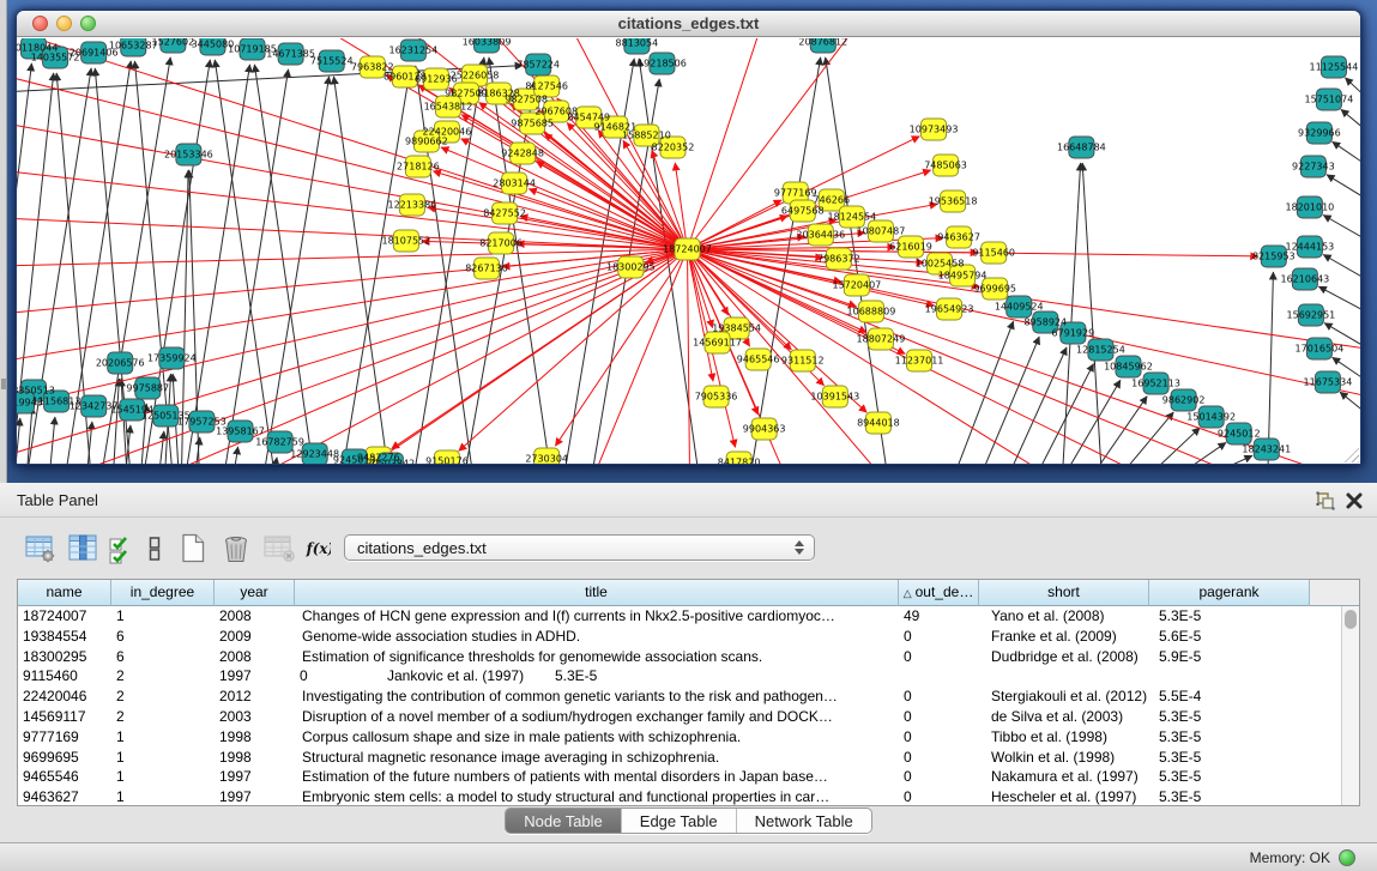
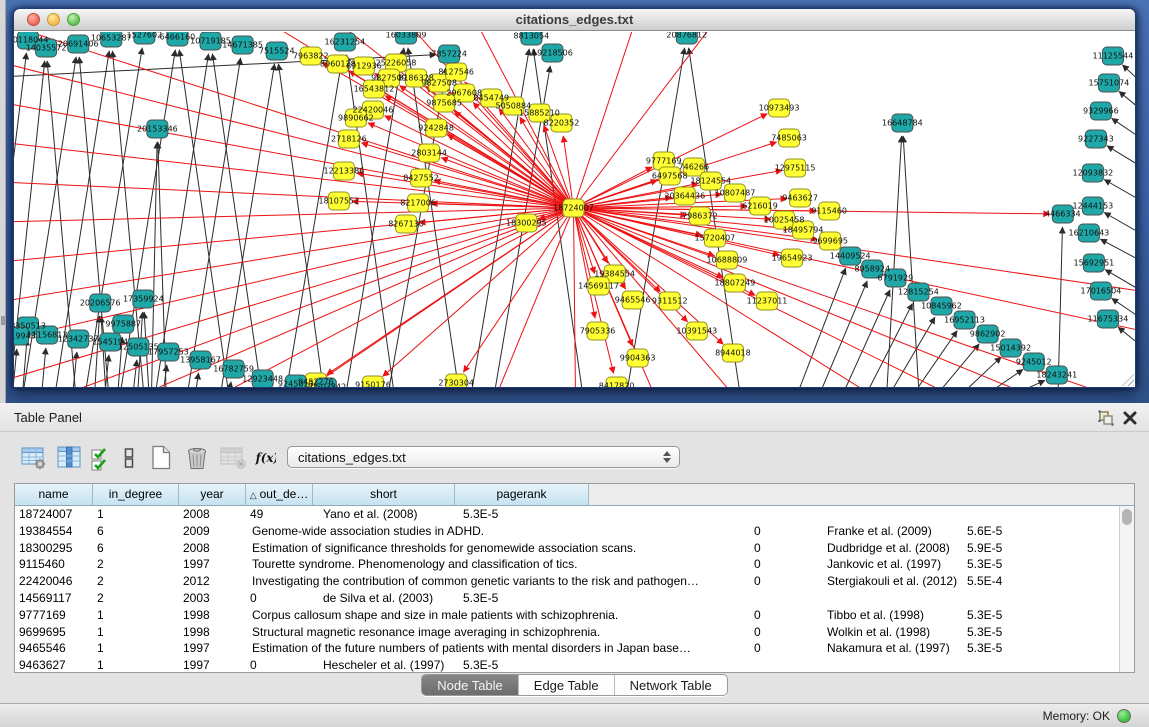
  citations_edges.txt
  18724007
  7963822
  8960128
  8912936
  25226058
  9827509
  16543812
  8186328
  9827508
  8127546
  2967608
  9875685
  8454749
- 9146821
+ 5050884
  15885210
  8220352
  22420046
  9890662
  9242848
  2718126
  2803144
  12213386
  8427552
  18107552
  8217006
  8267130
  18300295
  19384554
  9777169
  6497568
  746266
  18124554
  20364436
  10807487
  6216019
  7986372
  15720407
  10688809
  18807249
  10973493
  7485063
- 19536518
+ 12975115
  9463627
  10025458
  18495794
  9115460
  9699695
  19654923
  14569117
  9465546
  7905336
  9904363
  9311512
  10391543
  8944018
  11237011
  9482276
  9150176
  2730304
  8417820
  0118044
  14035572
  20691406
  10653287
  1527602
- 3445080
+ 6466160
  10719185
  14671385
  7515524
  16231254
  16033809
  7857224
  8813054
  19218506
  20876812
  20153346
  350513
  11156813
  12342737
  20206576
  1545194
  9975887
  17359924
  12505135
  17957253
  13958167
  16782759
  12923448
  9245013
  14409524
  8958924
  6791929
  12815254
  10845962
  16952113
  9862902
  15014392
  9245012
  18243241
  16648784
- 8215953
+ 4466334
  11125544
  15751074
  9329966
  9227343
- 18201010
+ 12093832
  12444153
  16210643
  15692951
  17016504
  11675334
  Table Panel
  f(x
  citations_edges.txt
  name
  in_degree
  year
- title
  △ out_de…
  short
  pagerank
  18724007
  1
  2008
- Changes of HCN gene expression and I(f) currents in Nkx2.5-positive cardiomyoc…
  49
  Yano et al. (2008)
  5.3E-5
  19384554
  6
  2009
  Genome-wide association studies in ADHD.
  0
  Franke et al. (2009)
  5.6E-5
  18300295
  6
  2008
  Estimation of significance thresholds for genomewide association scans.
  0
  Dudbridge et al. (2008)
  5.9E-5
  9115460
  2
  1997
+ Tourette syndrome. Phenomenology and classification of tics.
  0
  Jankovic et al. (1997)
  5.3E-5
  22420046
  2
  2012
  Investigating the contribution of common genetic variants to the risk and pathogen…
  0
  Stergiakouli et al. (2012)
  5.5E-4
  14569117
  2
  2003
- Disruption of a novel member of a sodium/hydrogen exchanger family and DOCK…
  0
  de Silva et al. (2003)
  5.3E-5
  9777169
  1
  1998
  Corpus callosum shape and size in male patients with schizophrenia.
  0
  Tibbo et al. (1998)
  5.3E-5
  9699695
  1
  1998
  Structural magnetic resonance image averaging in schizophrenia.
  0
  Wolkin et al. (1998)
  5.3E-5
  9465546
  1
  1997
  Estimation of the future numbers of patients with mental disorders in Japan base…
  0
  Nakamura et al. (1997)
  5.3E-5
  9463627
  1
  1997
- Embryonic stem cells: a model to study structural and functional properties in car…
  0
  Hescheler et al. (1997)
  5.3E-5
  Node Table
  Edge Table
  Network Table
  Memory: OK
